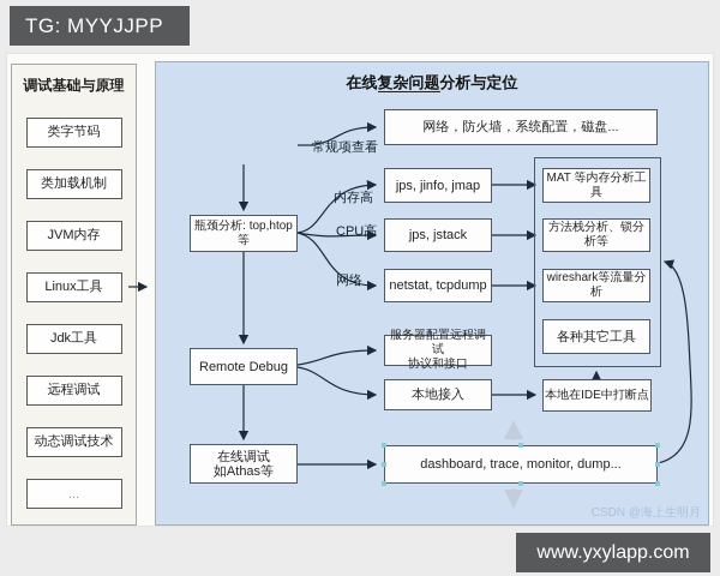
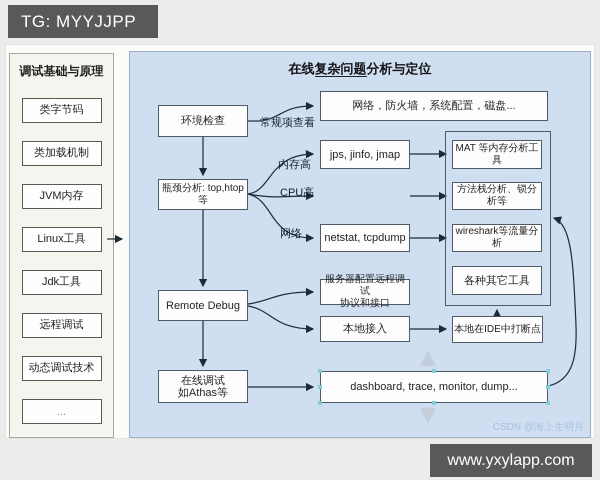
  TG: MYYJJPP
  调试基础与原理
  类字节码
  类加载机制
  JVM内存
  Linux工具
  Jdk工具
  远程调试
  动态调试技术
  ...
  在线复杂问题分析与定位
+ 环境检查
  瓶颈分析: top,htop等
  Remote Debug
  在线调试
  如Athas等
  网络，防火墙，系统配置，磁盘...
  jps, jinfo, jmap
- jps, jstack
  netstat, tcpdump
  服务器配置远程调试
  协议和接口
  本地接入
  dashboard, trace, monitor, dump...
  MAT 等内存分析工具
  方法栈分析、锁分析等
  wireshark等流量分析
  各种其它工具
  本地在IDE中打断点
  常规项查看
  内存高
  CPU高
  网络
  CSDN @海上生明月
  www.yxylapp.com
